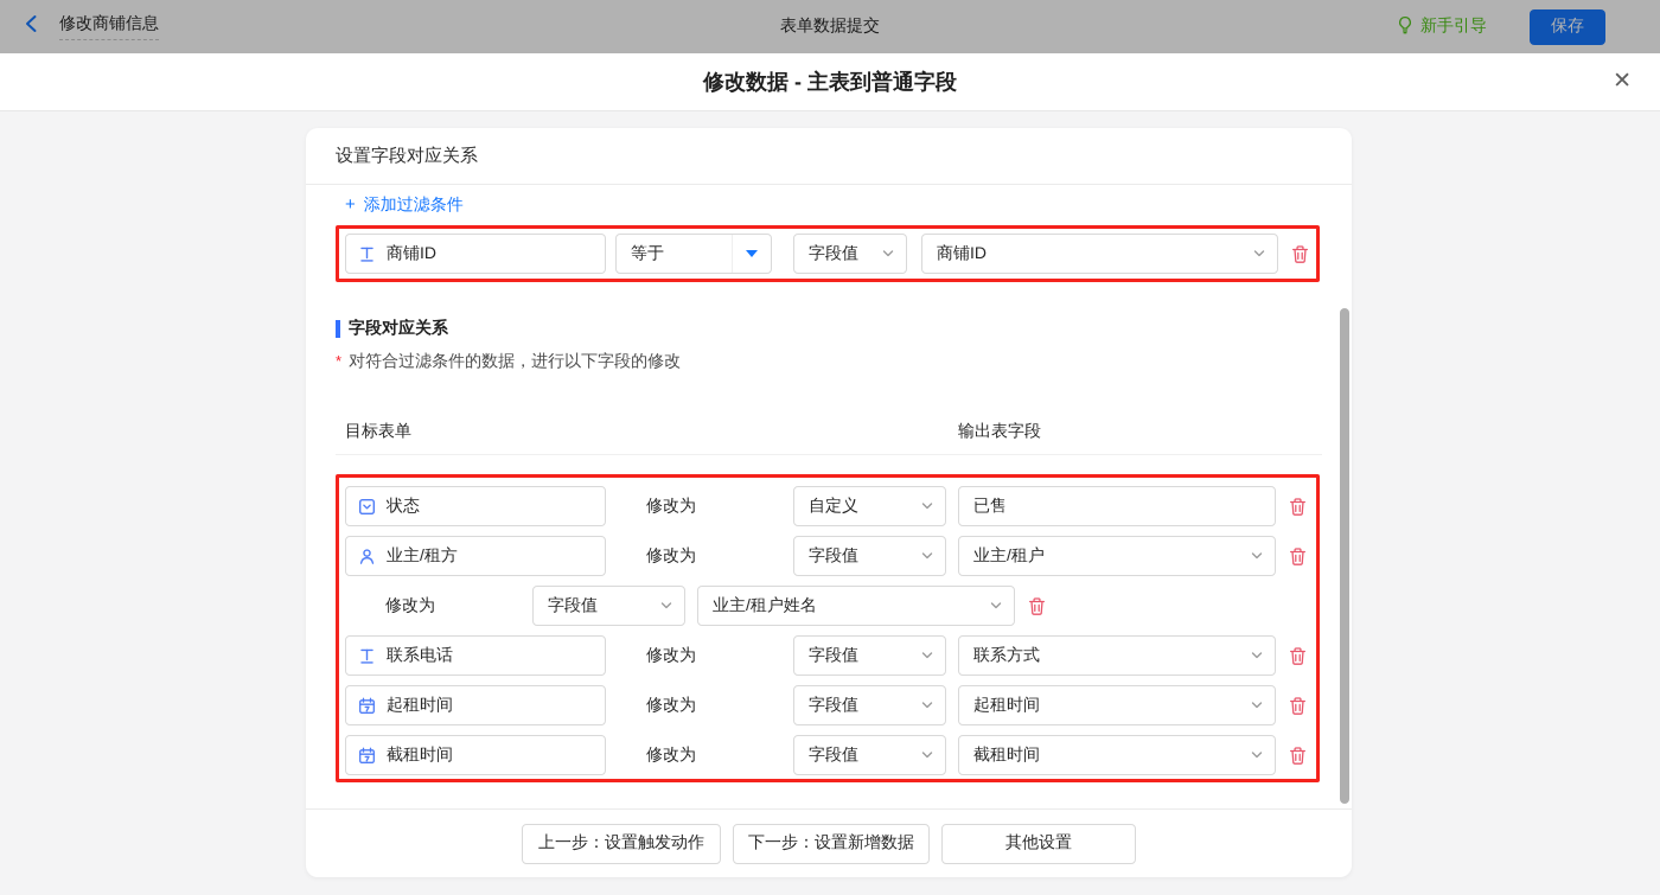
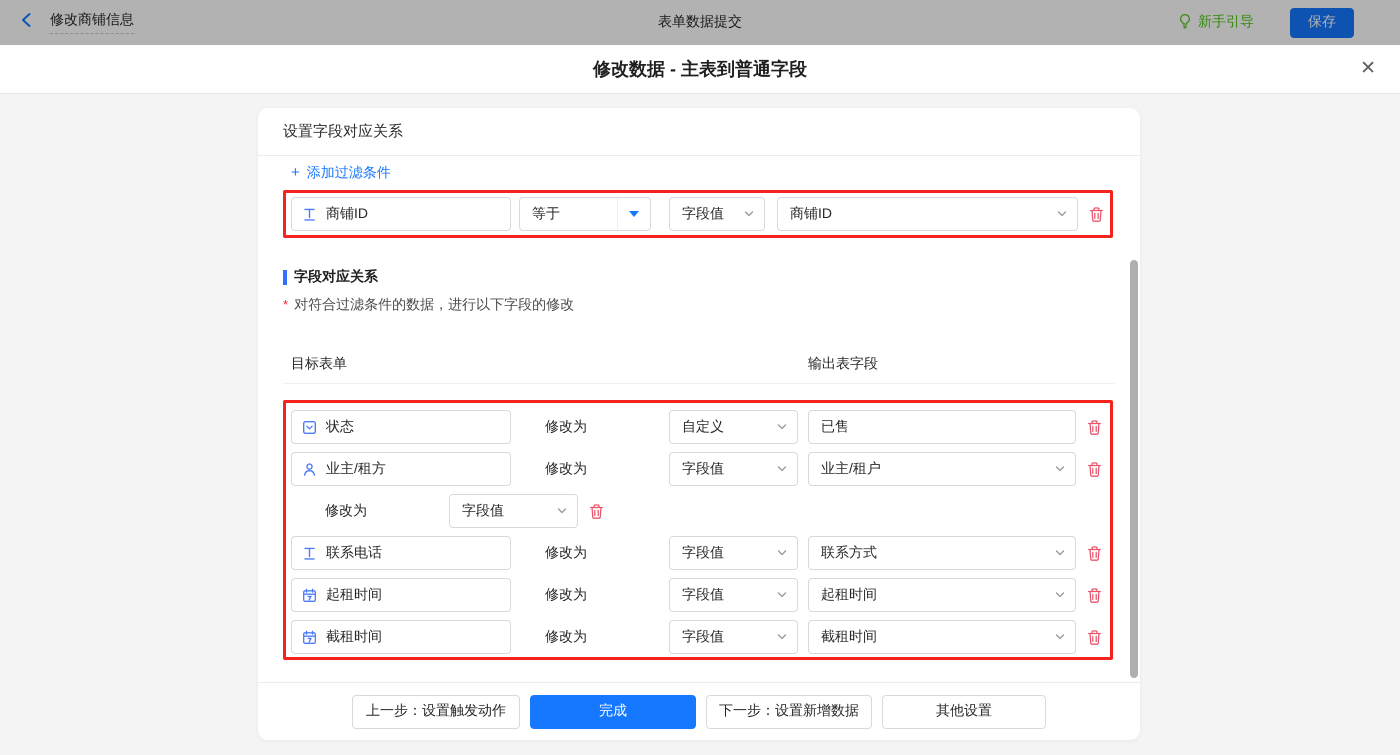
  修改商铺信息
  表单数据提交
  新手引导
  保存
  修改数据 - 主表到普通字段
  ✕
  设置字段对应关系
  + 添加过滤条件
  商铺ID
  等于
  字段值
  商铺ID
  字段对应关系
  * 对符合过滤条件的数据，进行以下字段的修改
  目标表单
  输出表字段
  状态
  修改为
  自定义
  已售
  业主/租方
  修改为
  字段值
  业主/租户
  修改为
  字段值
- 业主/租户姓名
  联系电话
  修改为
  字段值
  联系方式
  起租时间
  修改为
  字段值
  起租时间
  截租时间
  修改为
  字段值
  截租时间
  上一步：设置触发动作
+ 完成
  下一步：设置新增数据
  其他设置
